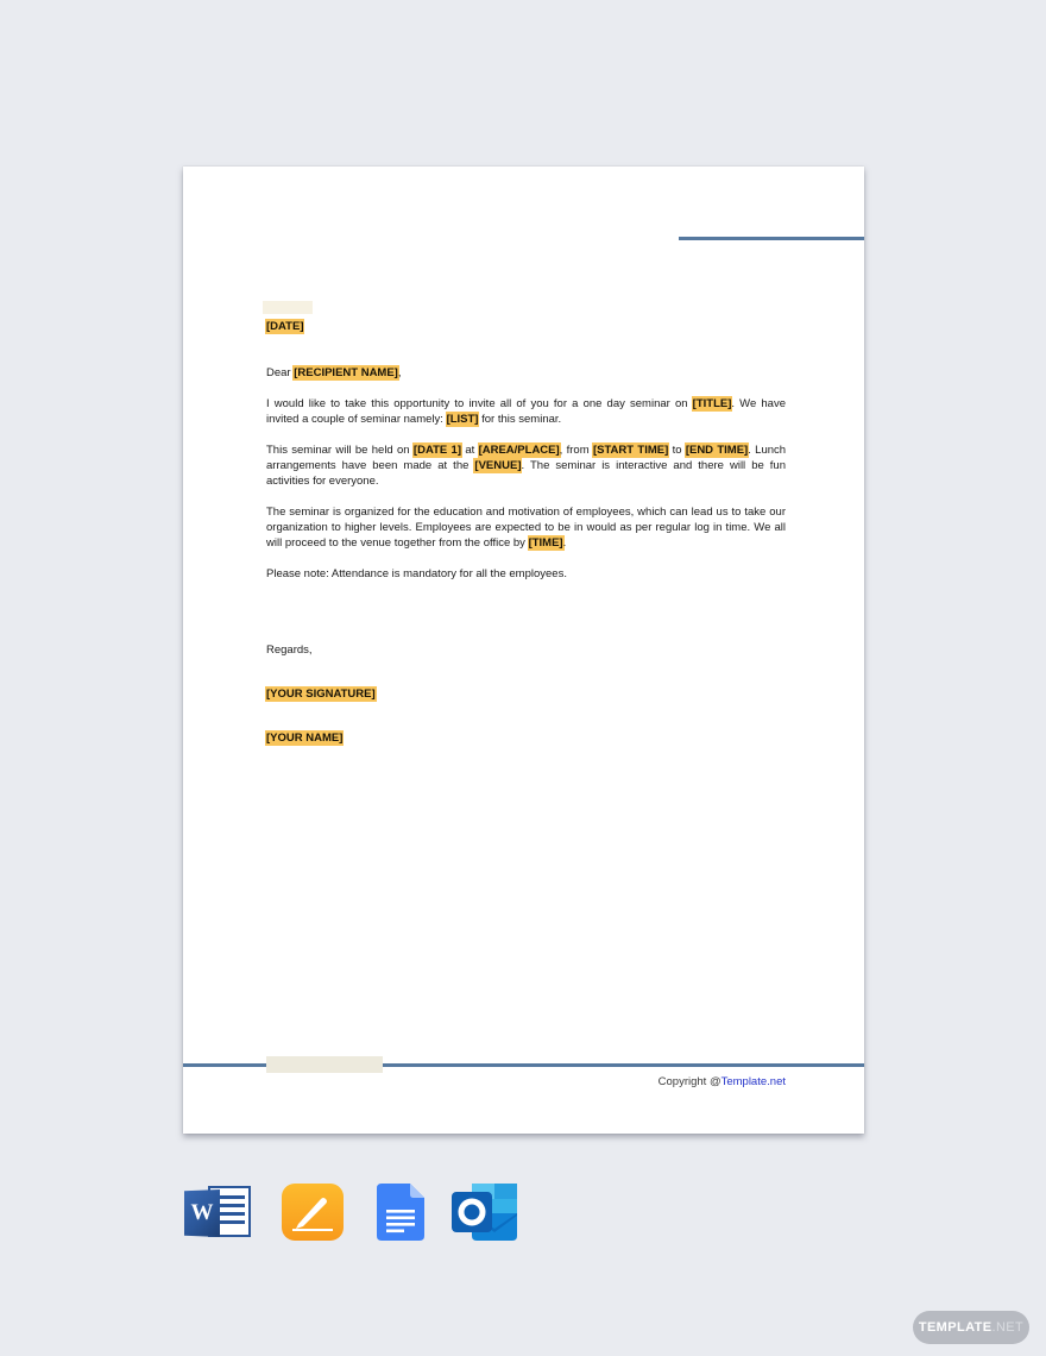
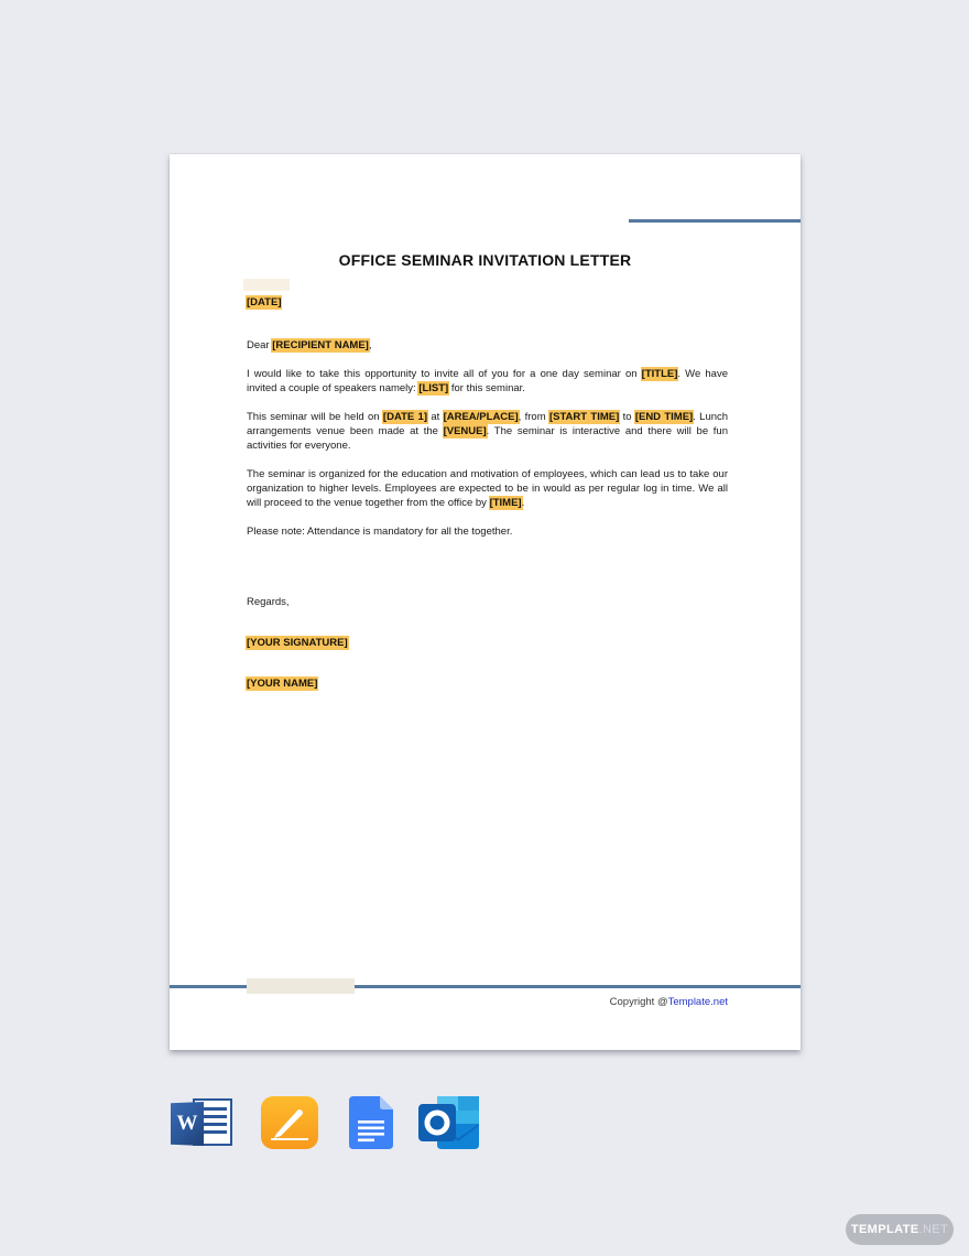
+ OFFICE SEMINAR INVITATION LETTER
  [DATE]
  Dear [RECIPIENT NAME],
- I would like to take this opportunity to invite all of you for a one day seminar on [TITLE]. We have invited a couple of seminar namely: [LIST] for this seminar.
+ I would like to take this opportunity to invite all of you for a one day seminar on [TITLE]. We have invited a couple of speakers namely: [LIST] for this seminar.
- This seminar will be held on [DATE 1] at [AREA/PLACE], from [START TIME] to [END TIME]. Lunch arrangements have been made at the [VENUE]. The seminar is interactive and there will be fun activities for everyone.
+ This seminar will be held on [DATE 1] at [AREA/PLACE], from [START TIME] to [END TIME]. Lunch arrangements venue been made at the [VENUE]. The seminar is interactive and there will be fun activities for everyone.
  The seminar is organized for the education and motivation of employees, which can lead us to take our organization to higher levels. Employees are expected to be in would as per regular log in time. We all will proceed to the venue together from the office by [TIME].
- Please note: Attendance is mandatory for all the employees.
+ Please note: Attendance is mandatory for all the together.
  Regards,
  [YOUR SIGNATURE]
  [YOUR NAME]
  Copyright @Template.net
  W
  TEMPLATE
  .NET
